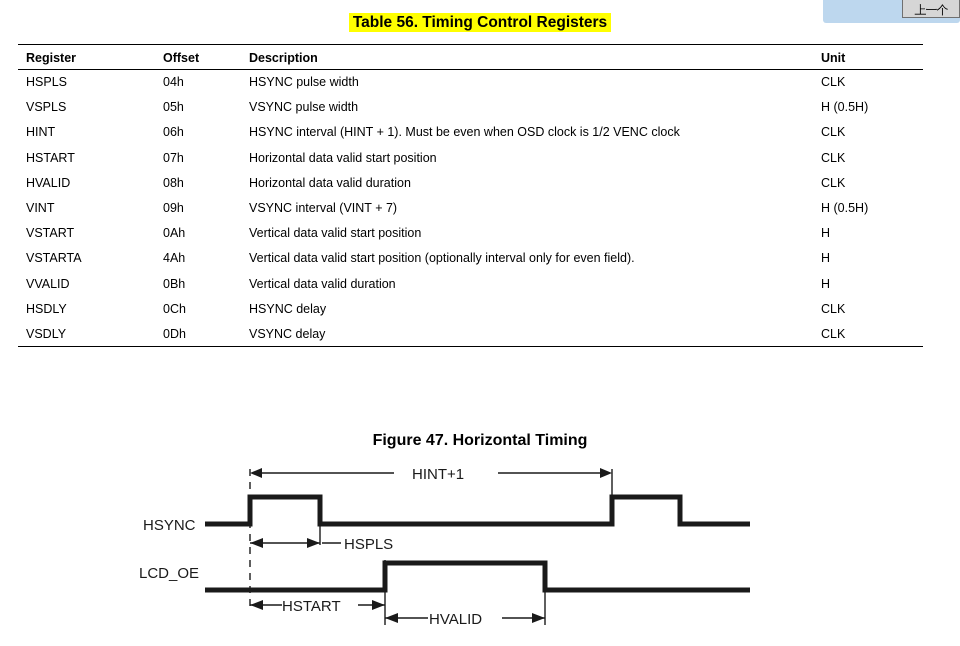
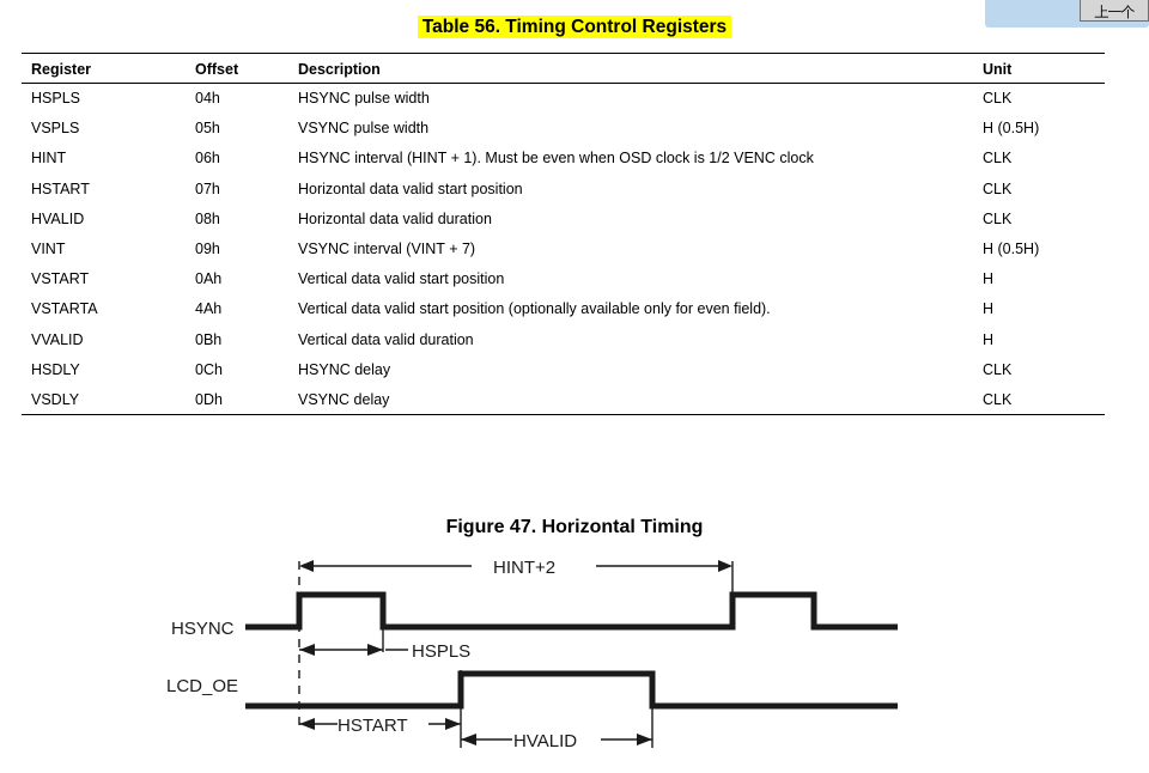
  上一个
  Table 56. Timing Control Registers
  Register	Offset	Description	Unit
  HSPLS	04h	HSYNC pulse width	CLK
  VSPLS	05h	VSYNC pulse width	H (0.5H)
  HINT	06h	HSYNC interval (HINT + 1). Must be even when OSD clock is 1/2 VENC clock	CLK
  HSTART	07h	Horizontal data valid start position	CLK
  HVALID	08h	Horizontal data valid duration	CLK
  VINT	09h	VSYNC interval (VINT + 7)	H (0.5H)
  VSTART	0Ah	Vertical data valid start position	H
- VSTARTA	4Ah	Vertical data valid start position (optionally interval only for even field).	H
+ VSTARTA	4Ah	Vertical data valid start position (optionally available only for even field).	H
  VVALID	0Bh	Vertical data valid duration	H
  HSDLY	0Ch	HSYNC delay	CLK
  VSDLY	0Dh	VSYNC delay	CLK
  Figure 47. Horizontal Timing
- HINT+1
+ HINT+2
  HSYNC
  HSPLS
  LCD_OE
  HSTART
  HVALID
